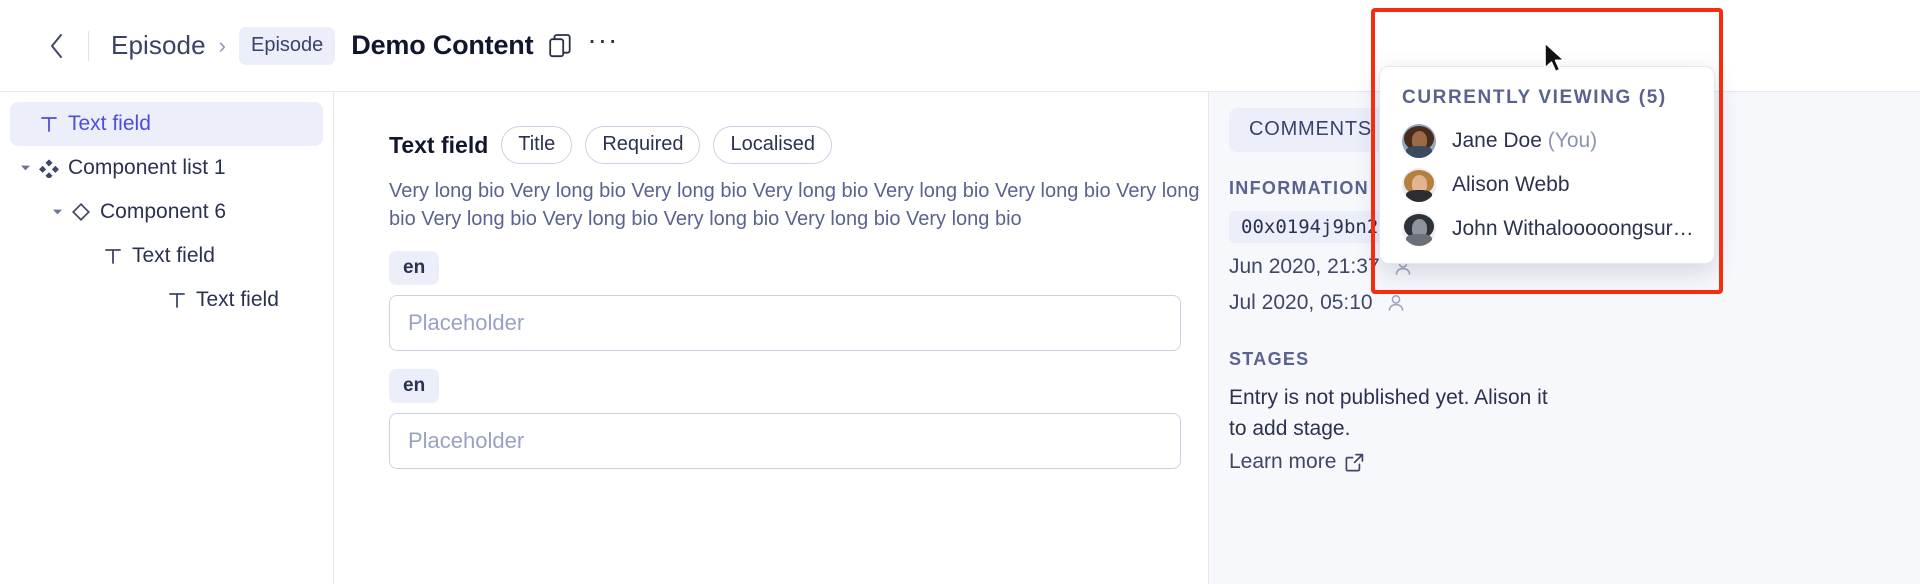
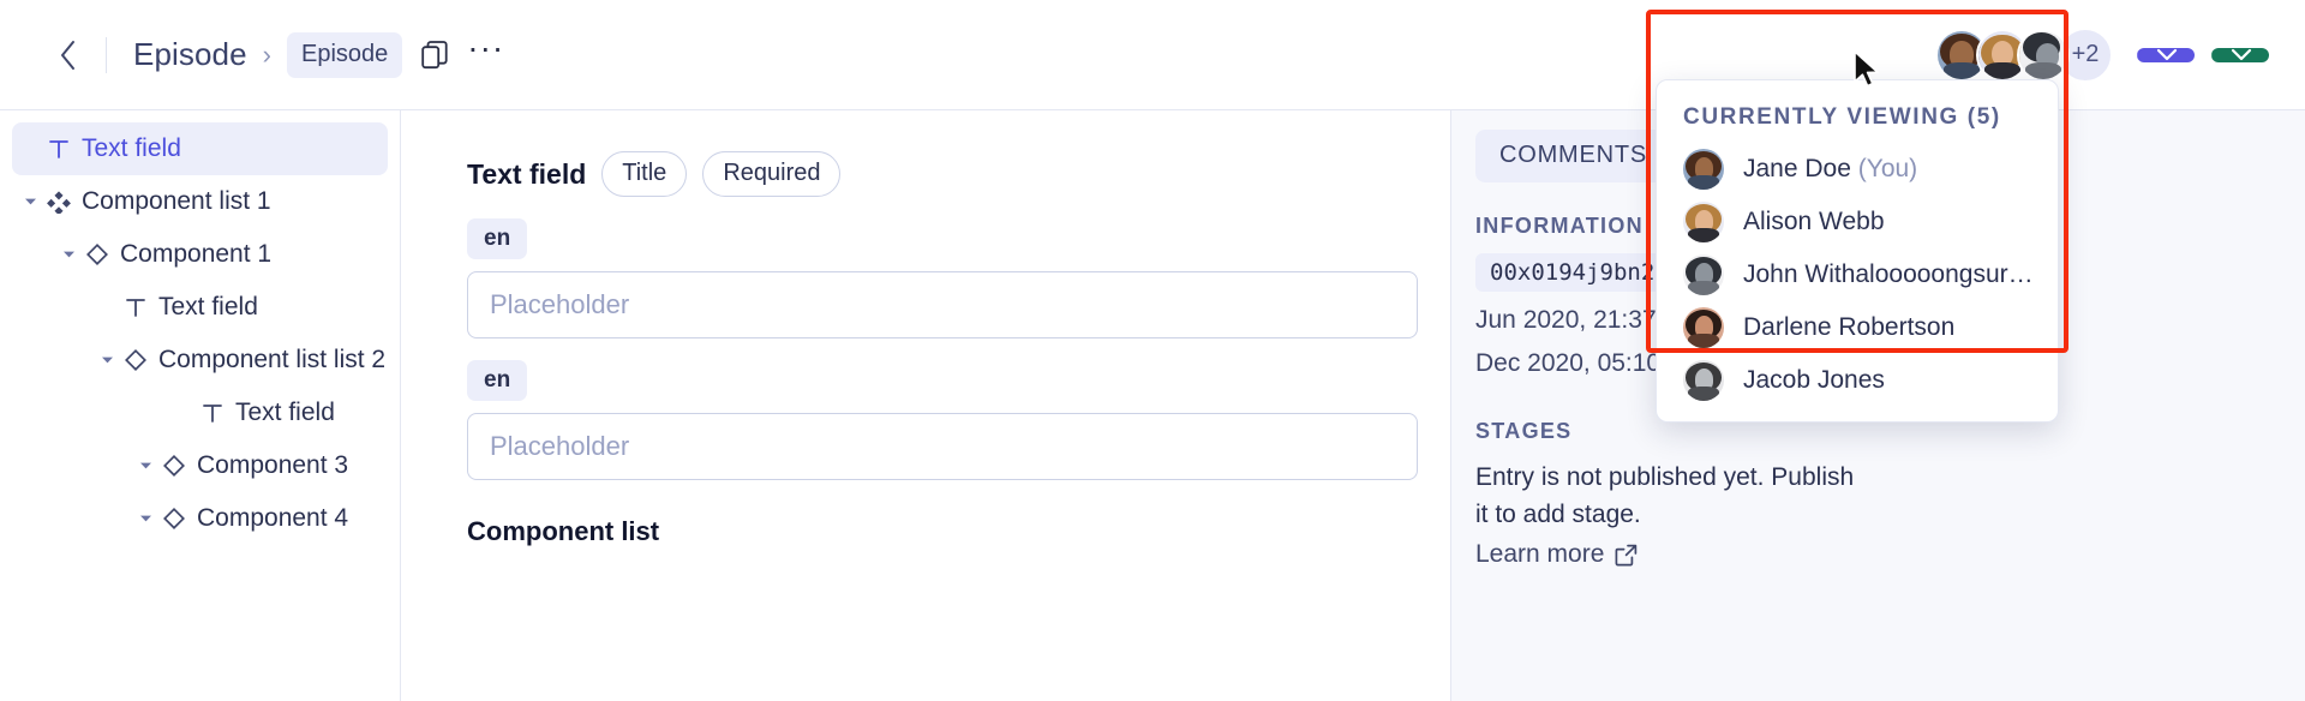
  Episode
  ›
  Episode
- Demo Content
  ···
+ +2
  Text field
  Component list 1
- Component 6
+ Component 1
  Text field
+ Component list list 2
  Text field
+ Component 3
+ Component 4
  Text field
  Title
  Required
- Localised
- Very long bio Very long bio Very long bio Very long bio Very long bio Very long bio Very long bio Very long bio Very long bio Very long bio Very long bio Very long bio
  en
  Placeholder
  en
  Placeholder
+ Component list
  COMMENTS
  INFORMATION
  00x0194j9bn2
  Jun 2020, 21:37
- Jul 2020, 05:10
+ Dec 2020, 05:10
  STAGES
- Entry is not published yet. Alison it to add stage.
+ Entry is not published yet. Publish it to add stage.
  Learn more
  CURRENTLY VIEWING (5)
  Jane Doe (You)
  Alison Webb
  John Withalooooongsurna.
+ Darlene Robertson
+ Jacob Jones
